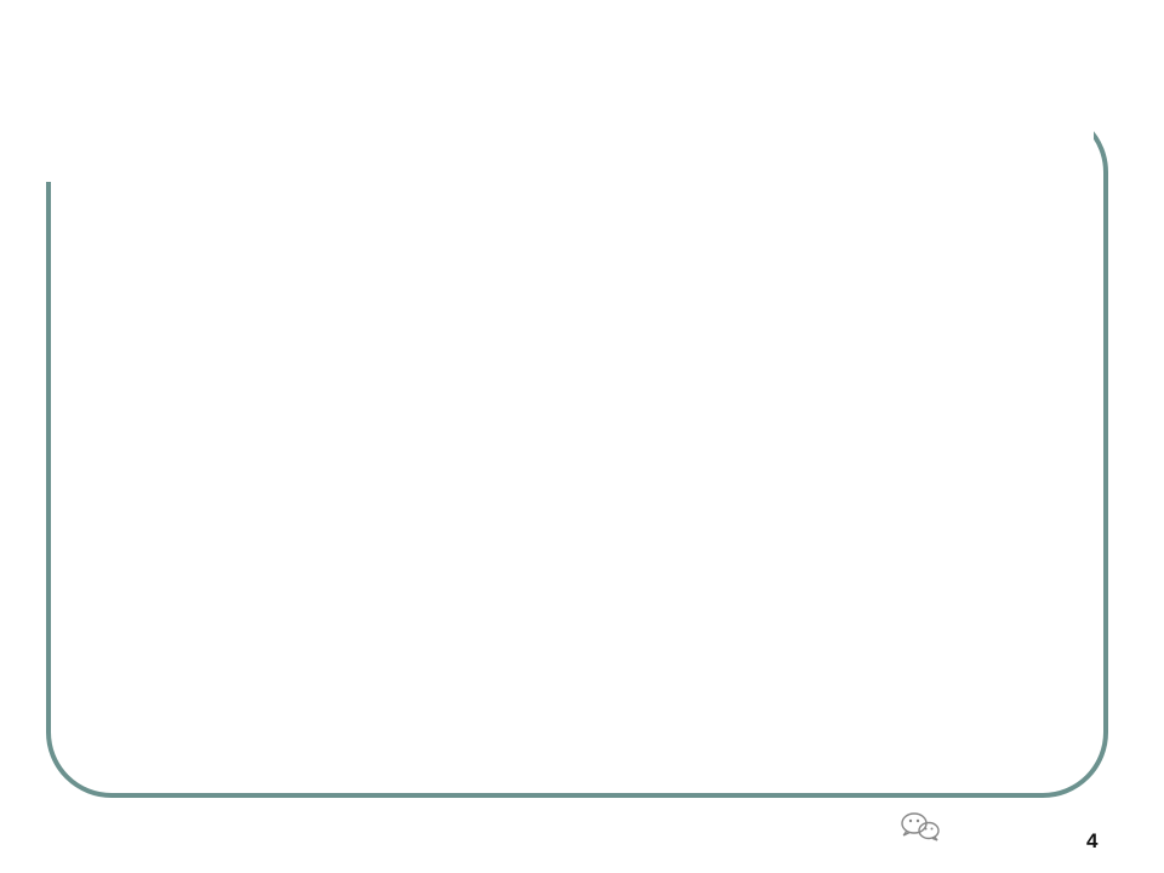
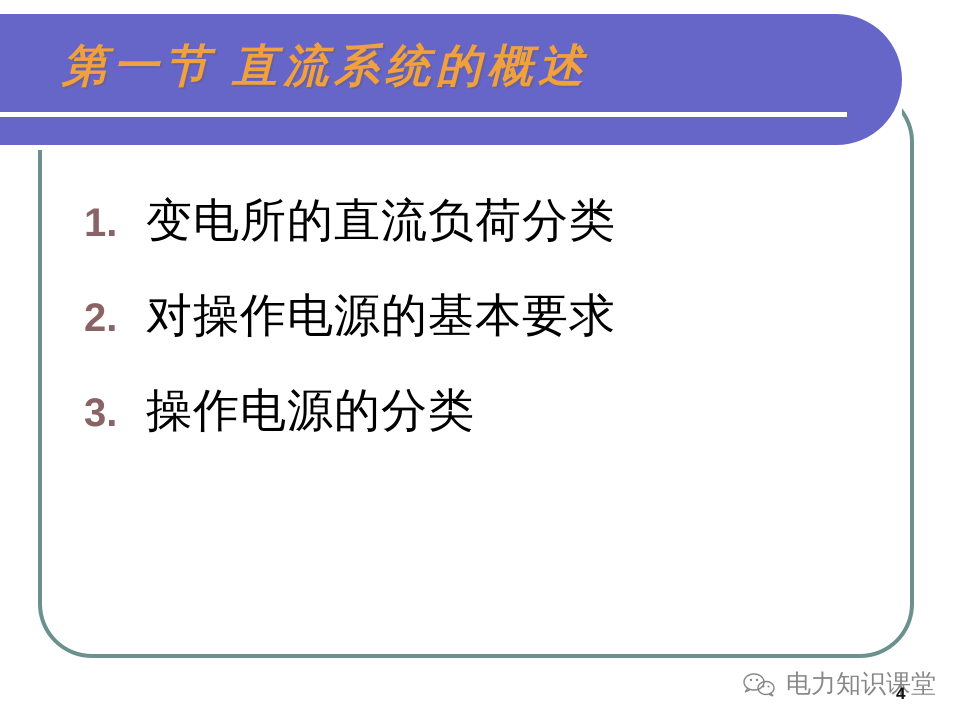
+ 第一节 直流系统的概述
+ 1.
+ 变电所的直流负荷分类
+ 2.
+ 对操作电源的基本要求
+ 3.
+ 操作电源的分类
+ 电力知识课堂
  4
